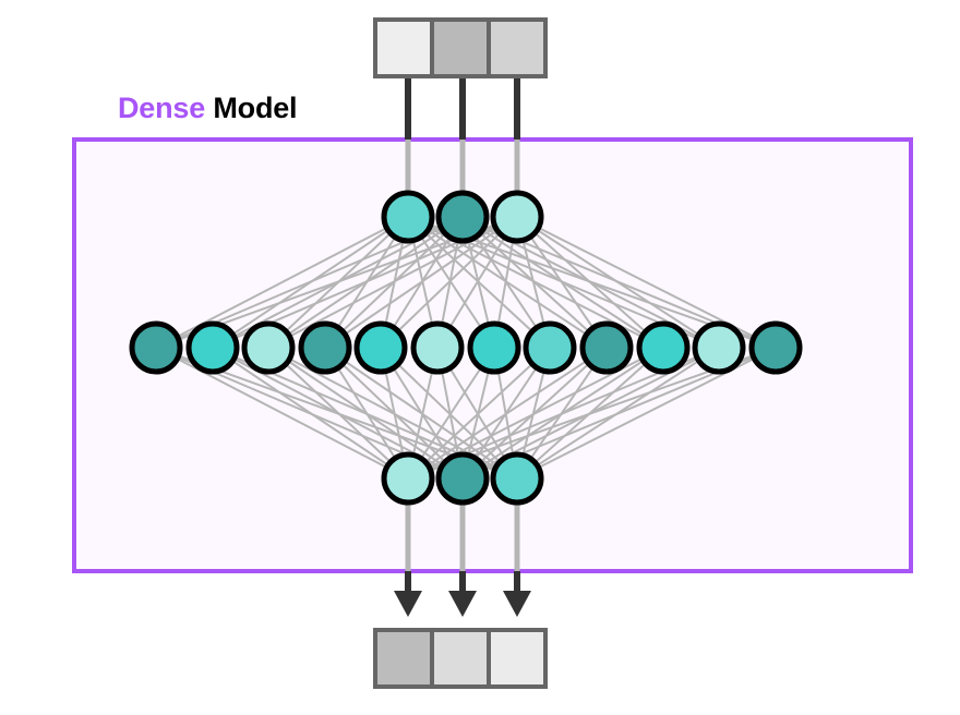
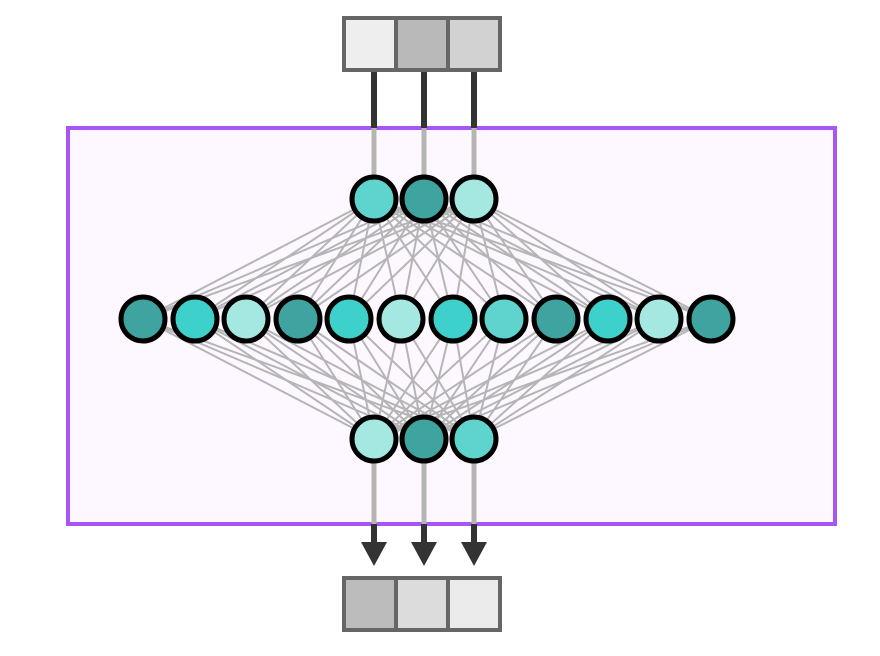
- Dense Model
